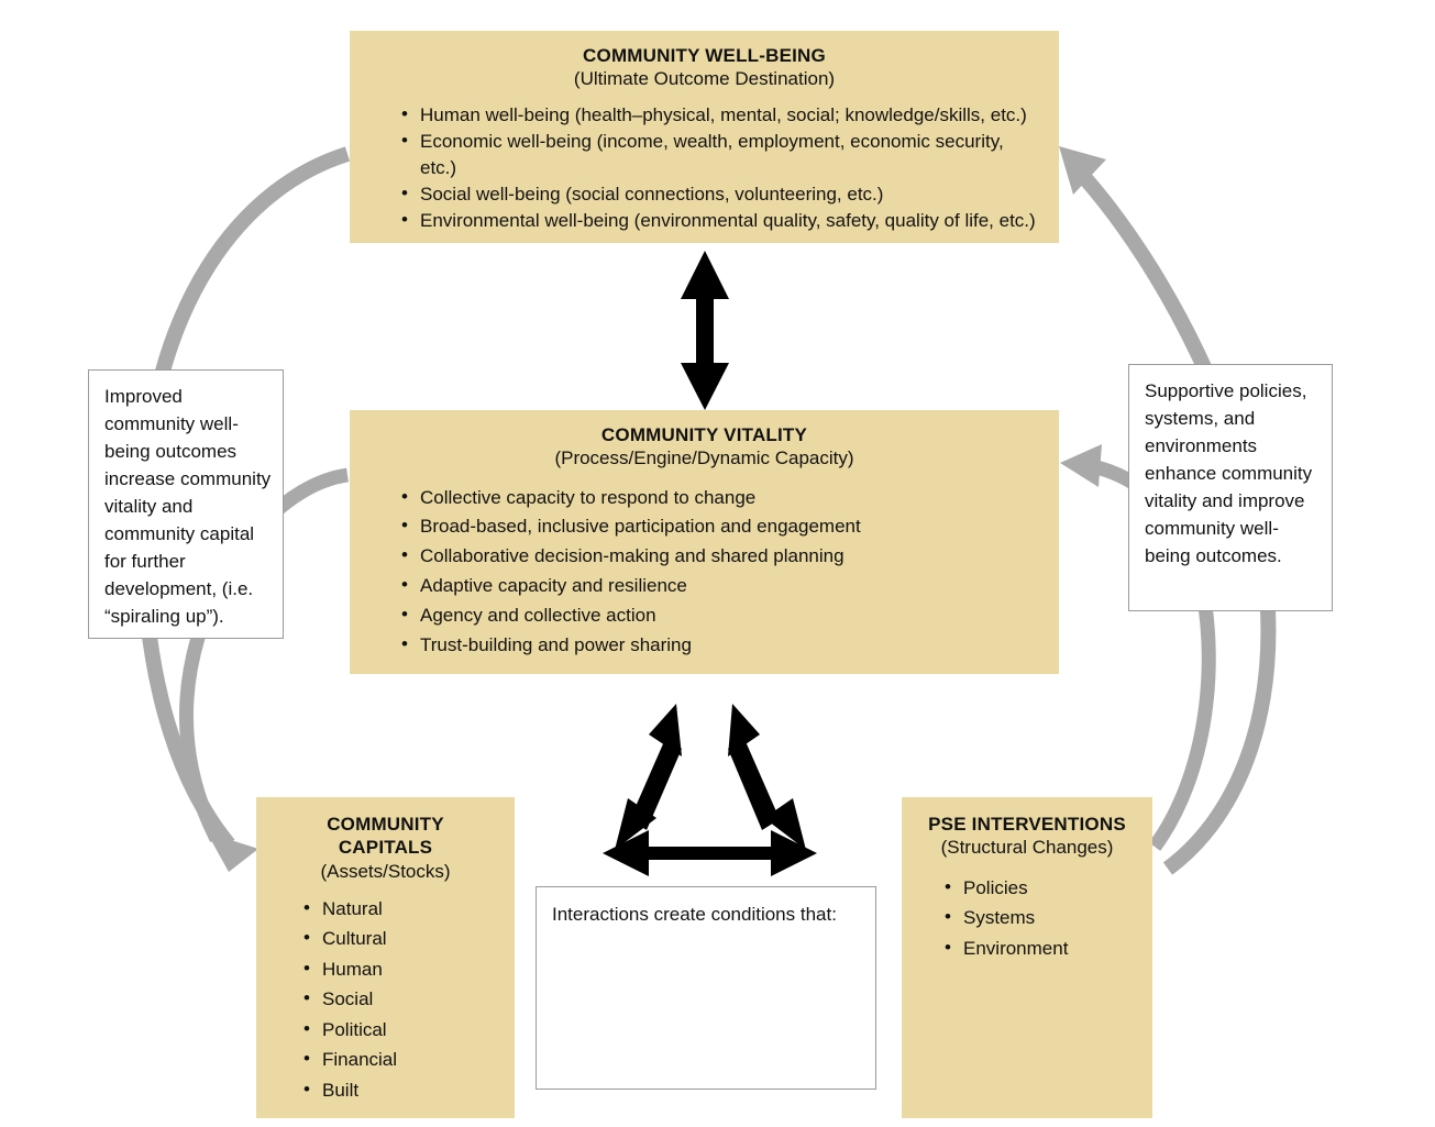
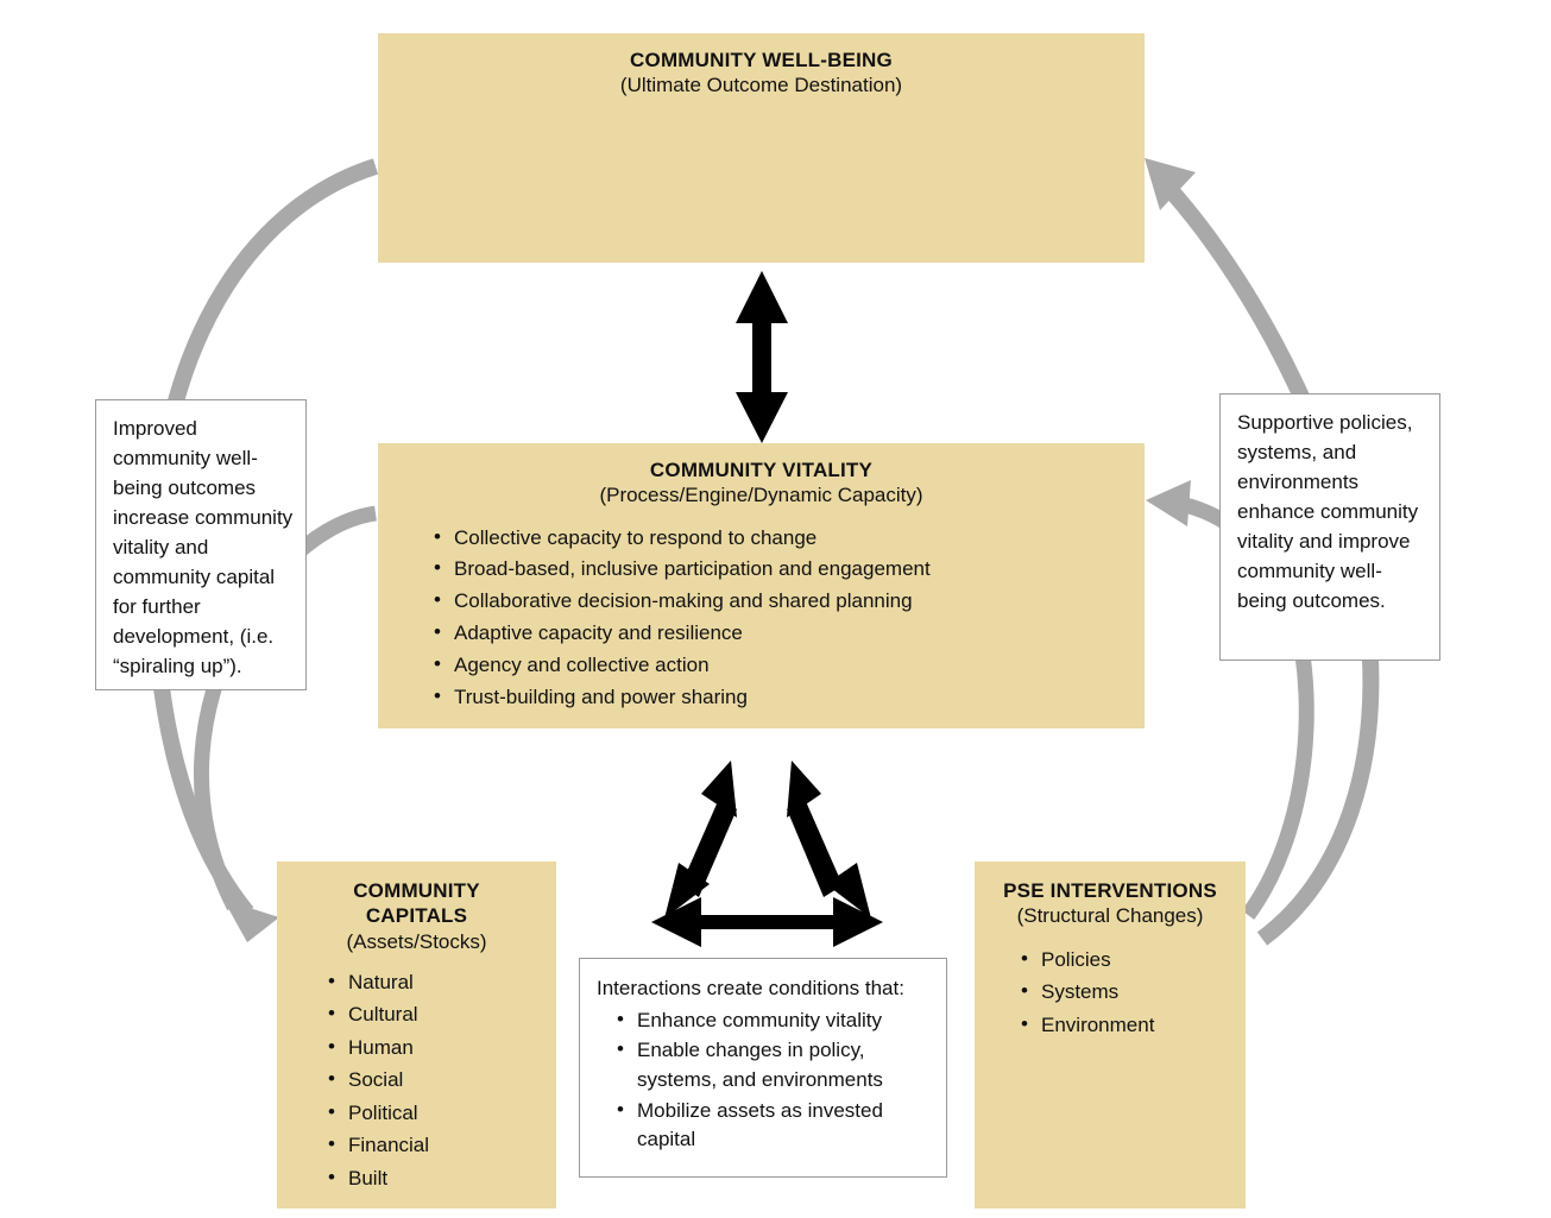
  COMMUNITY WELL-BEING
  (Ultimate Outcome Destination)
- Human well-being (health–physical, mental, social; knowledge/skills, etc.)
- Economic well-being (income, wealth, employment, economic security, etc.)
- Social well-being (social connections, volunteering, etc.)
- Environmental well-being (environmental quality, safety, quality of life, etc.)
  COMMUNITY VITALITY
  (Process/Engine/Dynamic Capacity)
  Collective capacity to respond to change
  Broad-based, inclusive participation and engagement
  Collaborative decision-making and shared planning
  Adaptive capacity and resilience
  Agency and collective action
  Trust-building and power sharing
  COMMUNITY
  CAPITALS
  (Assets/Stocks)
  Natural
  Cultural
  Human
  Social
  Political
  Financial
  Built
  PSE INTERVENTIONS
  (Structural Changes)
  Policies
  Systems
  Environment
  Improved community well-being outcomes increase community vitality and community capital for further development, (i.e. “spiraling up”).
  Supportive policies, systems, and environments enhance community vitality and improve community well-being outcomes.
  Interactions create conditions that:
+ Enhance community vitality
+ Enable changes in policy, systems, and environments
+ Mobilize assets as invested capital
